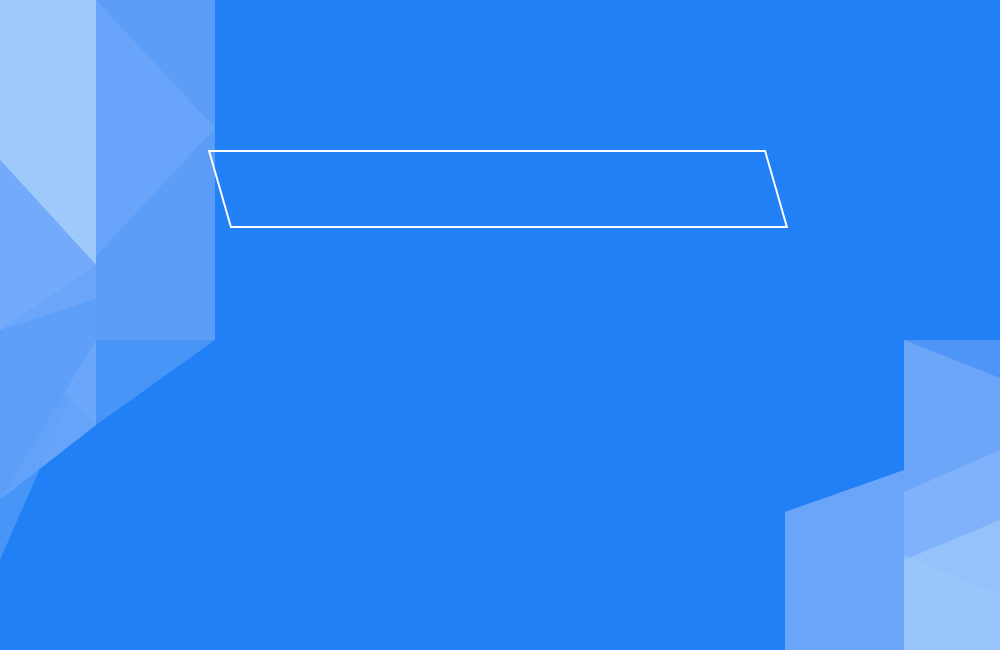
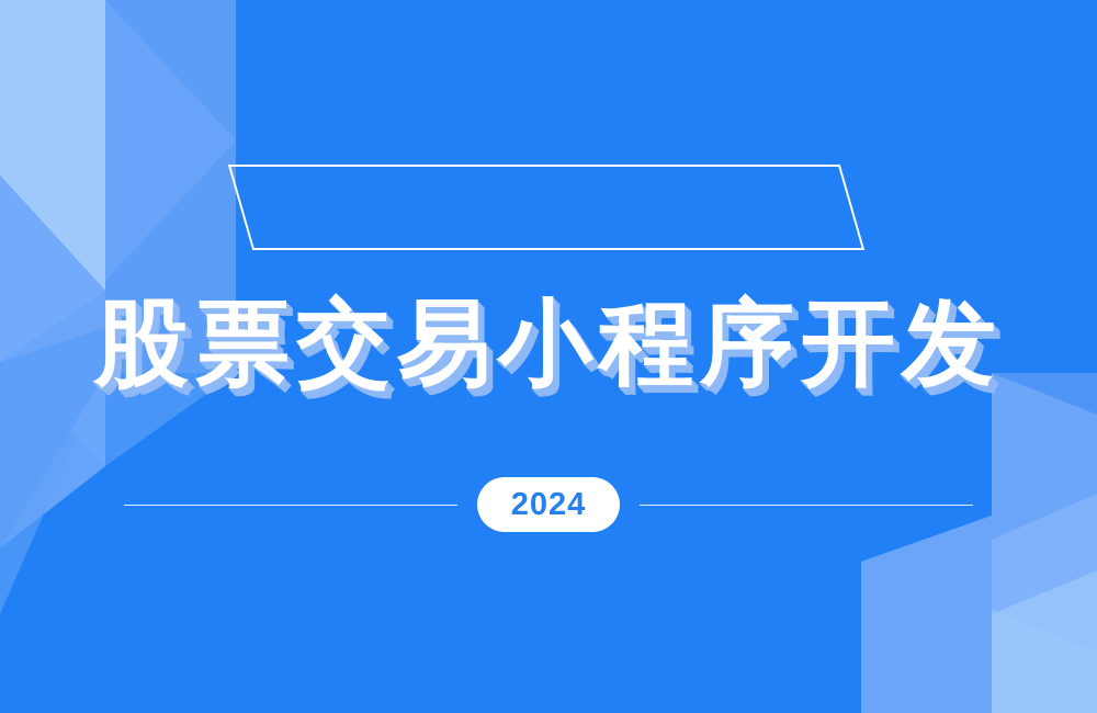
+ 股票交易小程序开发
+ 2024
